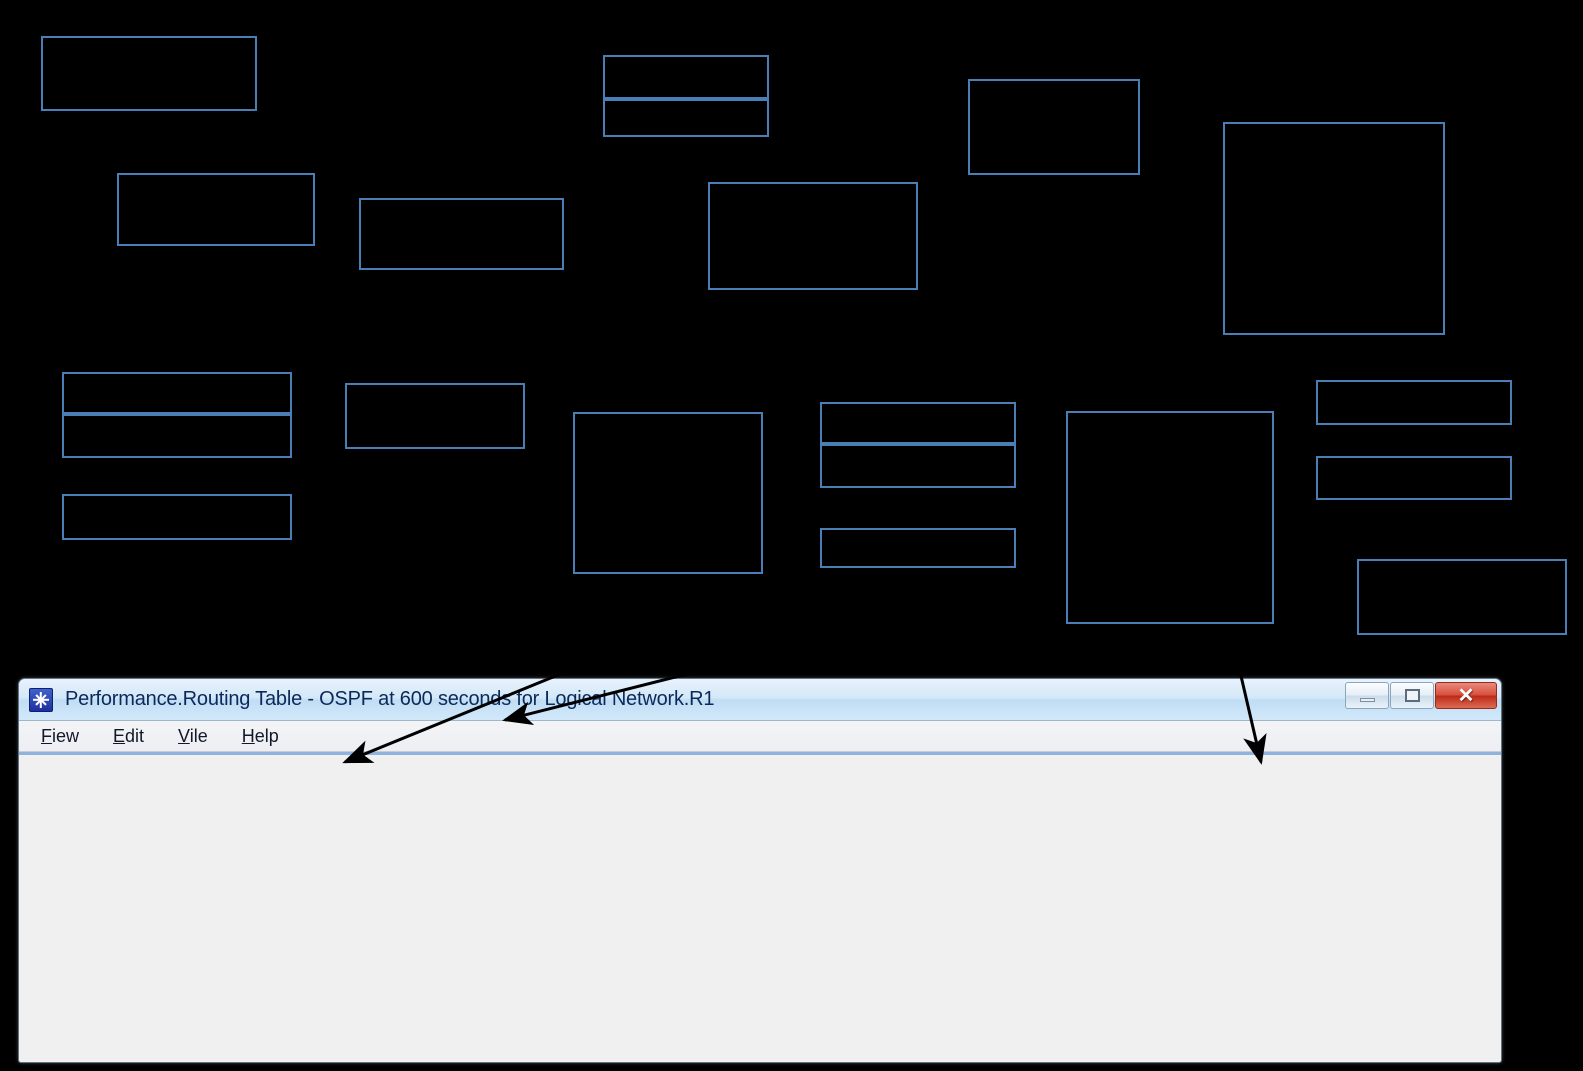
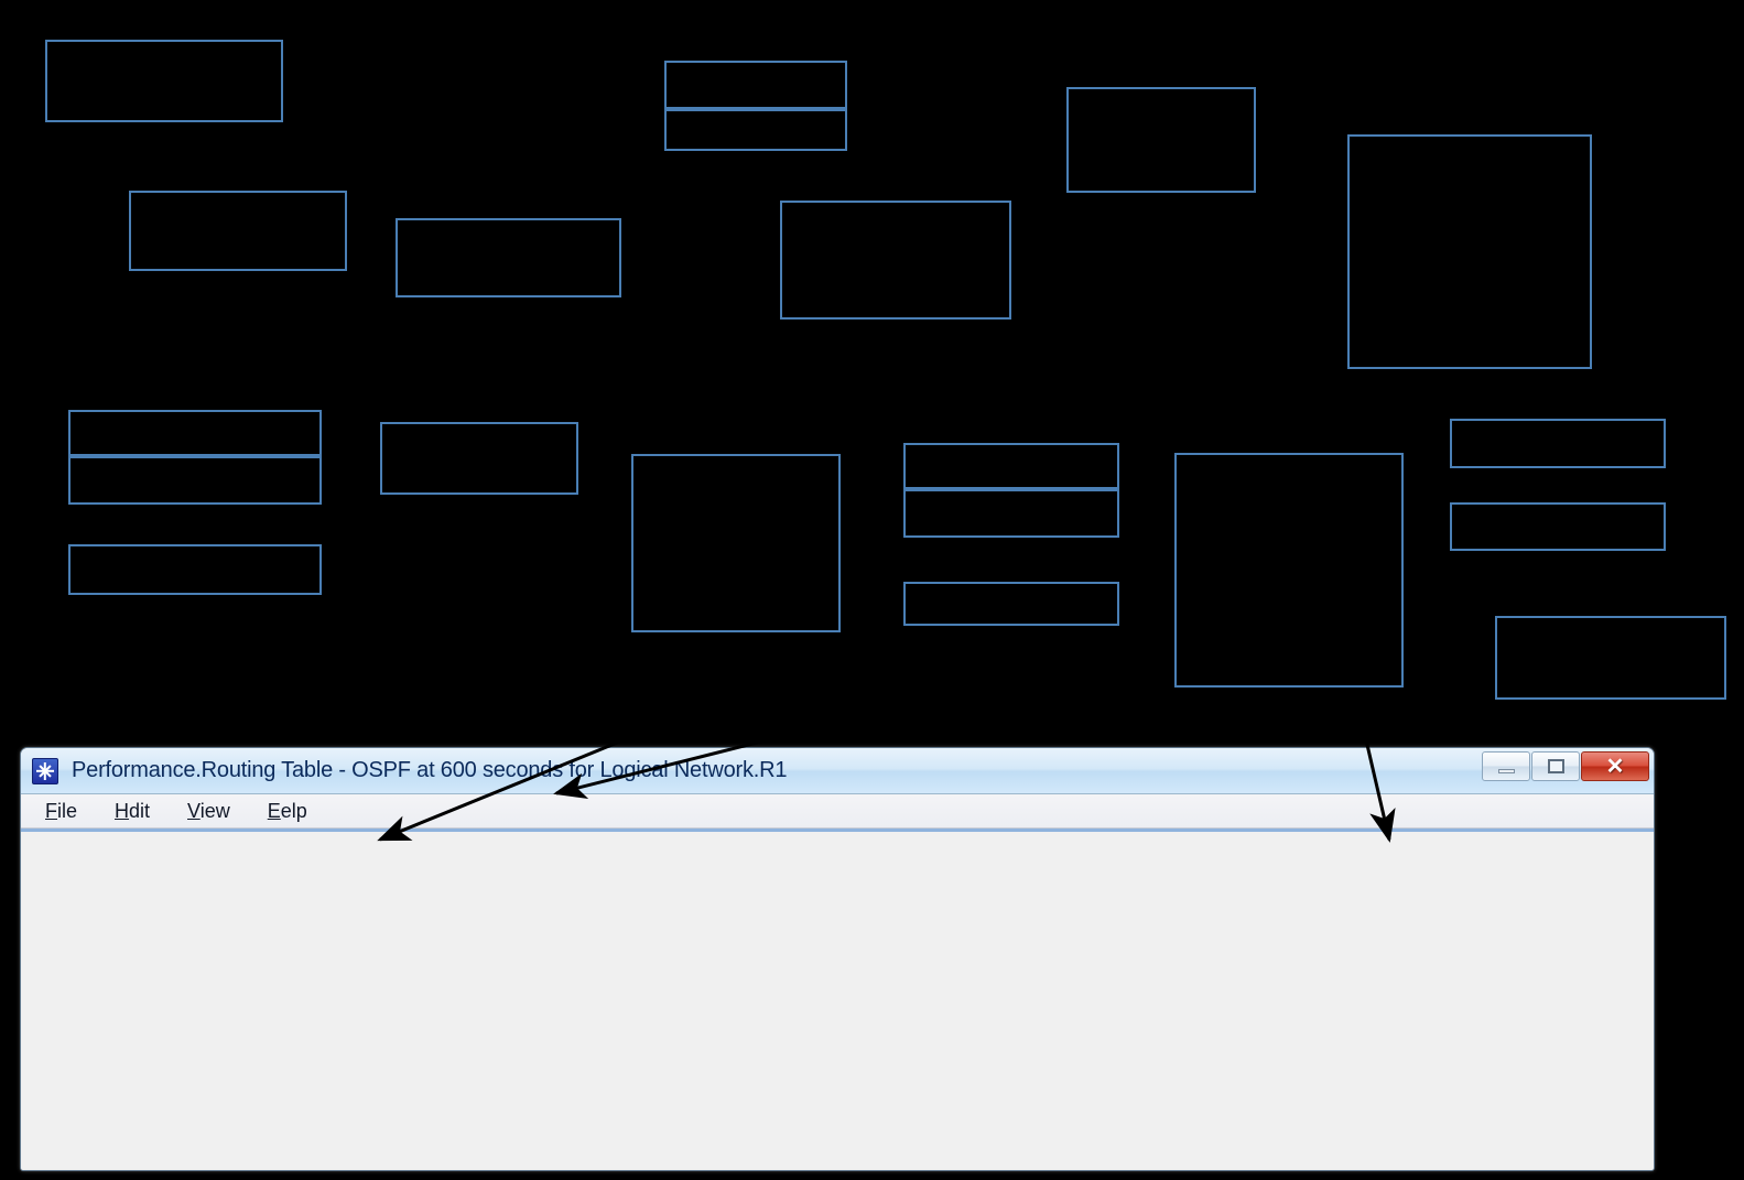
  Performance.Routing Table - OSPF at 600 secons for Logial Network.R1
  ✕
- Fiew
+ File
- Edit
+ Hdit
- Vile
+ View
- Help
+ Eelp
